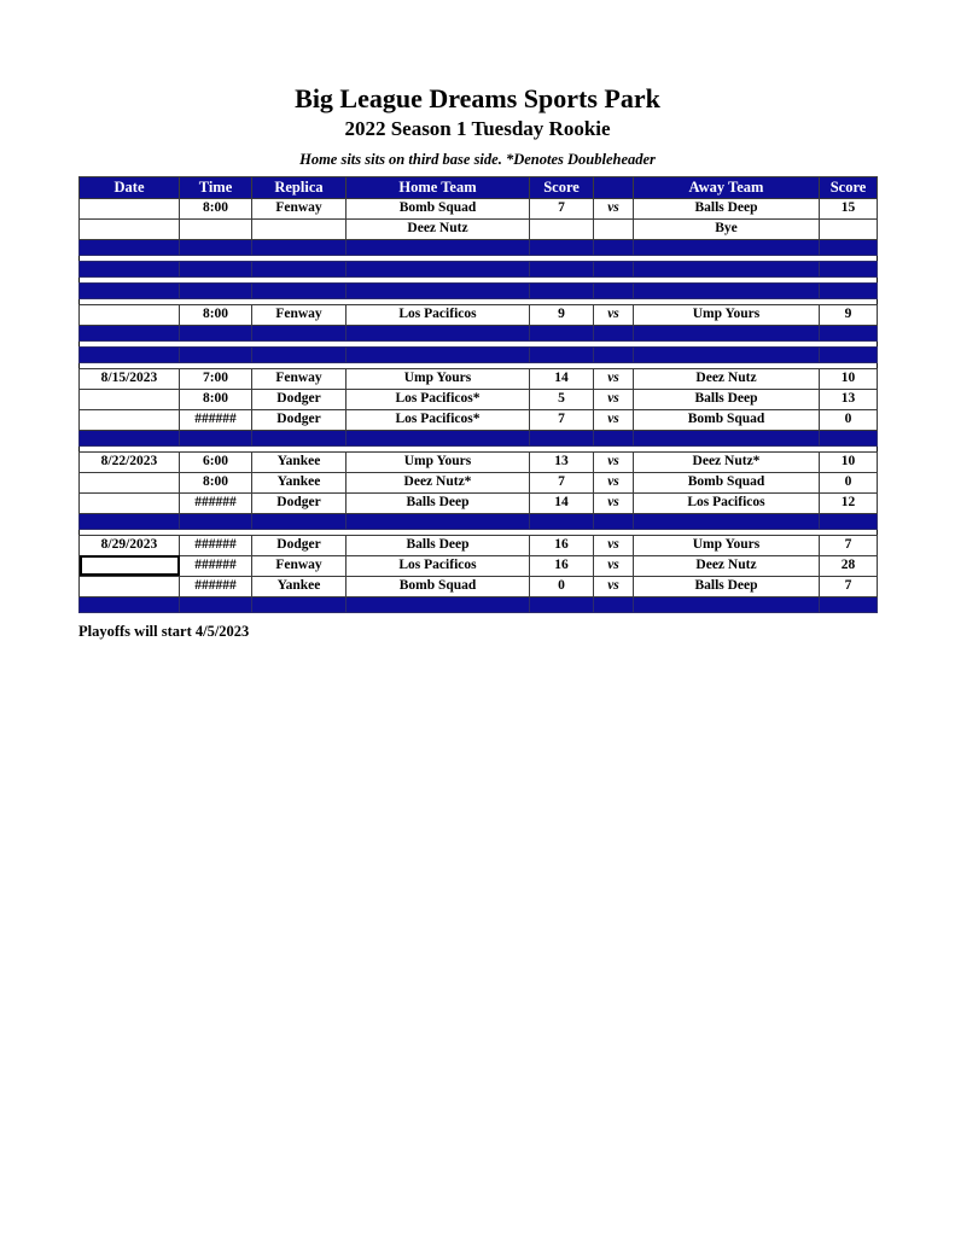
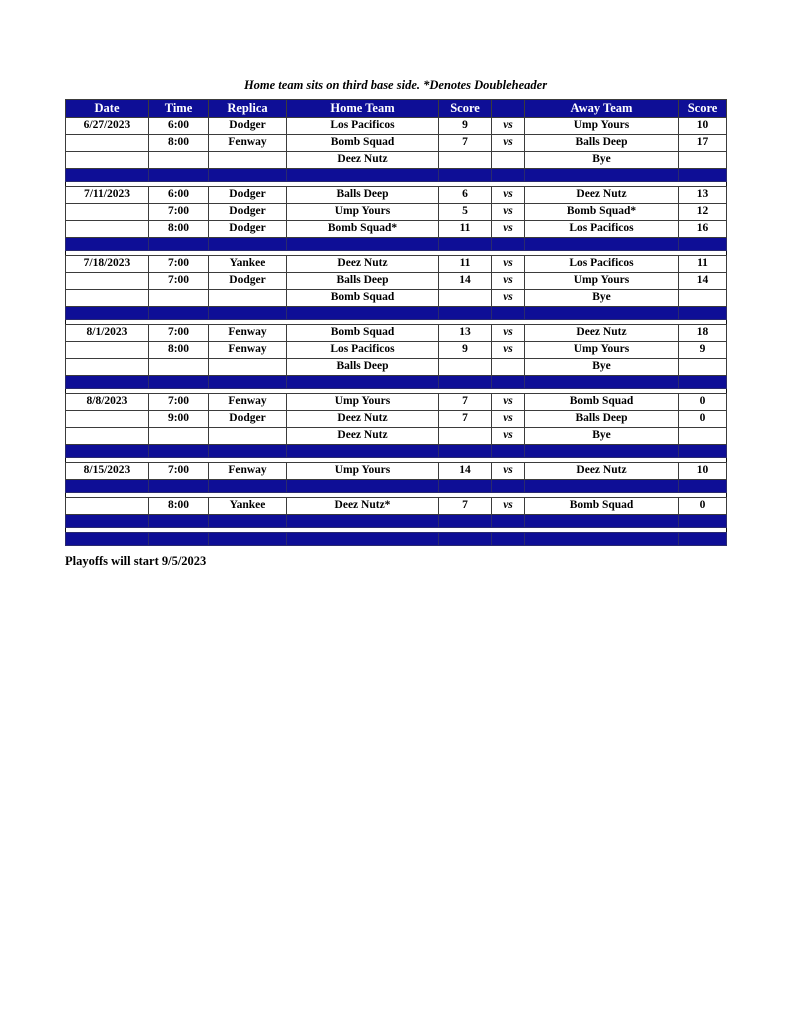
- Big League Dreams Sports Park
- 2022 Season 1 Tuesday Rookie
- Home sits sits on third base side. *Denotes Doubleheader
+ Home team sits on third base side. *Denotes Doubleheader
  Date	Time	Replica	Home Team	Score		Away Team	Score
+ 6/27/2023	6:00	Dodger	Los Pacificos	9	vs	Ump Yours	10
- 	8:00	Fenway	Bomb Squad	7	vs	Balls Deep	15
+ 	8:00	Fenway	Bomb Squad	7	vs	Balls Deep	17
  			Deez Nutz			Bye
+ 7/11/2023	6:00	Dodger	Balls Deep	6	vs	Deez Nutz	13
+ 	7:00	Dodger	Ump Yours	5	vs	Bomb Squad*	12
+ 	8:00	Dodger	Bomb Squad*	11	vs	Los Pacificos	16
+ 7/18/2023	7:00	Yankee	Deez Nutz	11	vs	Los Pacificos	11
+ 	7:00	Dodger	Balls Deep	14	vs	Ump Yours	14
+ 			Bomb Squad		vs	Bye
+ 8/1/2023	7:00	Fenway	Bomb Squad	13	vs	Deez Nutz	18
  	8:00	Fenway	Los Pacificos	9	vs	Ump Yours	9
+ 			Balls Deep			Bye
+ 8/8/2023	7:00	Fenway	Ump Yours	7	vs	Bomb Squad	0
+ 	9:00	Dodger	Deez Nutz	7	vs	Balls Deep	0
+ 			Deez Nutz		vs	Bye
  8/15/2023	7:00	Fenway	Ump Yours	14	vs	Deez Nutz	10
- 	8:00	Dodger	Los Pacificos*	5	vs	Balls Deep	13
- 	######	Dodger	Los Pacificos*	7	vs	Bomb Squad	0
- 8/22/2023	6:00	Yankee	Ump Yours	13	vs	Deez Nutz*	10
  	8:00	Yankee	Deez Nutz*	7	vs	Bomb Squad	0
- 	######	Dodger	Balls Deep	14	vs	Los Pacificos	12
- 8/29/2023	######	Dodger	Balls Deep	16	vs	Ump Yours	7
- 	######	Fenway	Los Pacificos	16	vs	Deez Nutz	28
- 	######	Yankee	Bomb Squad	0	vs	Balls Deep	7
- Playoffs will start 4/5/2023
+ Playoffs will start 9/5/2023
